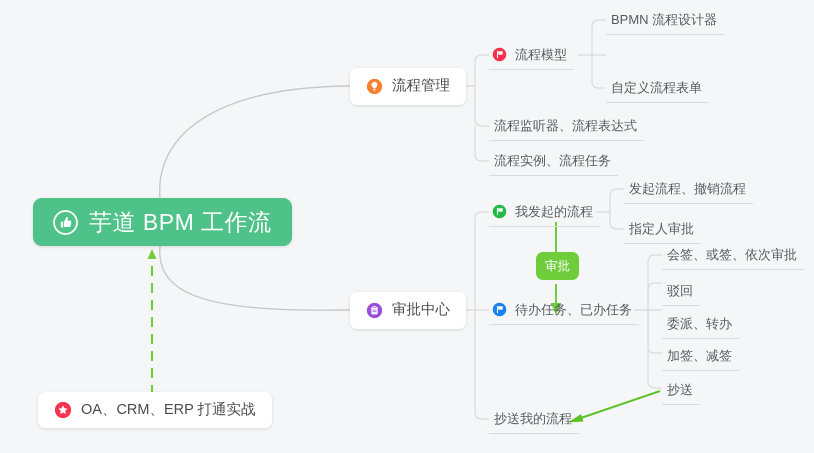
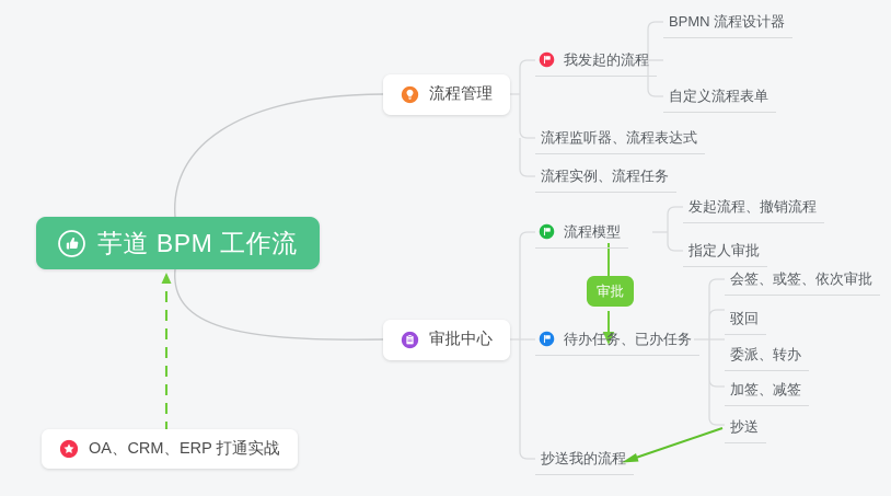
  芋道 BPM 工作流
  流程管理
- 流程模型
+ 我发起的流程
  BPMN 流程设计器
  自定义流程表单
  流程监听器、流程表达式
  流程实例、流程任务
  审批中心
- 我发起的流程
+ 流程模型
  发起流程、撤销流程
  指定人审批
  审批
  待办任务、已办任务
  会签、或签、依次审批
  驳回
  委派、转办
  加签、减签
  抄送
  抄送我的流程
  OA、CRM、ERP 打通实战
